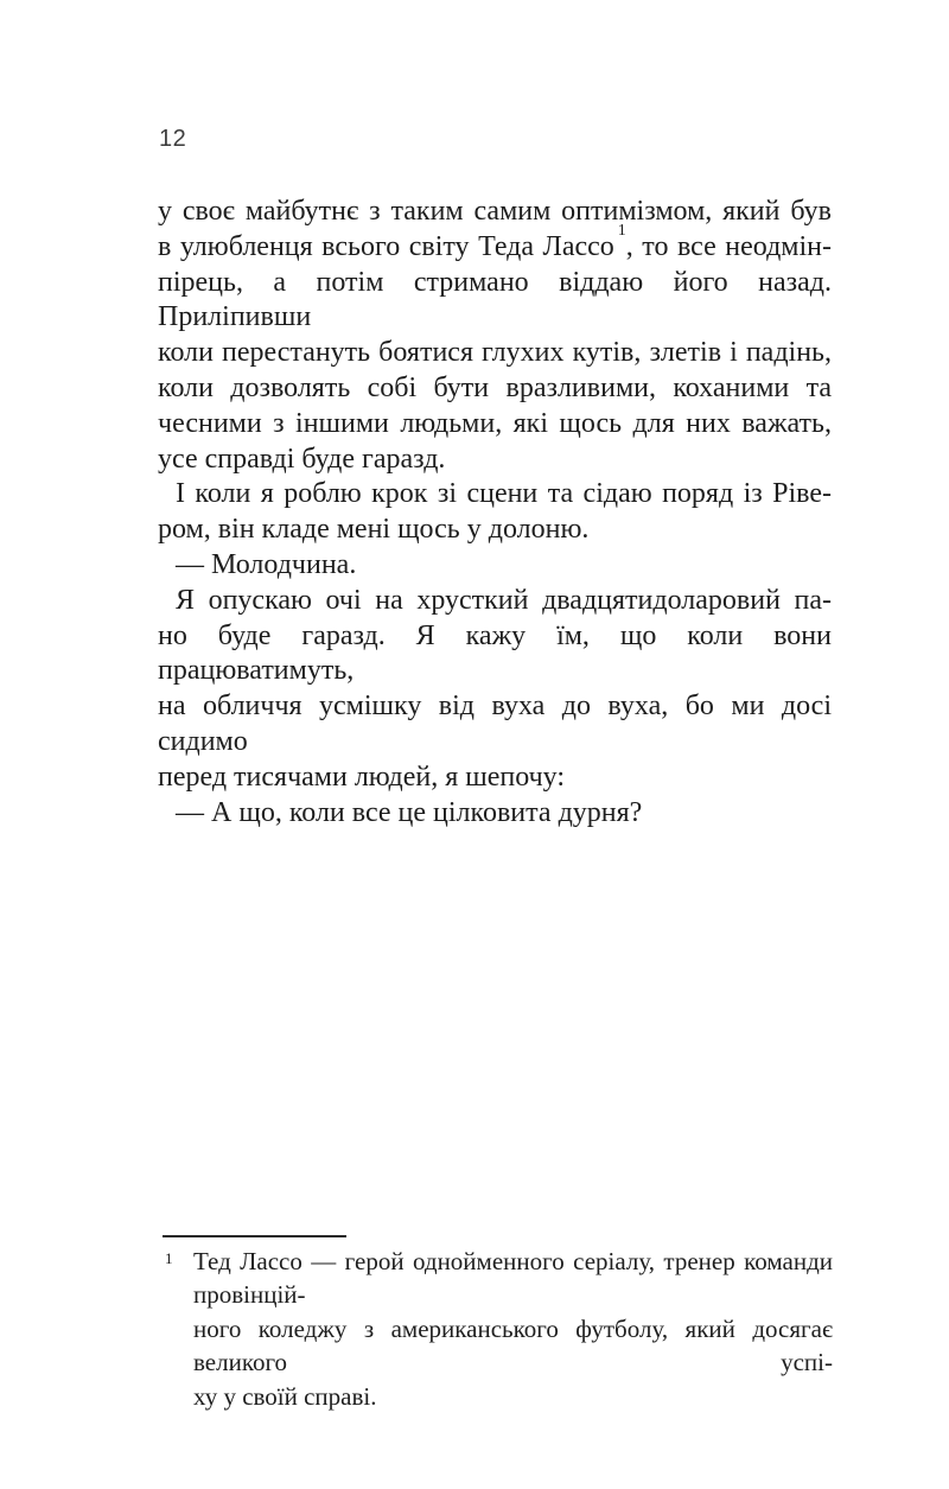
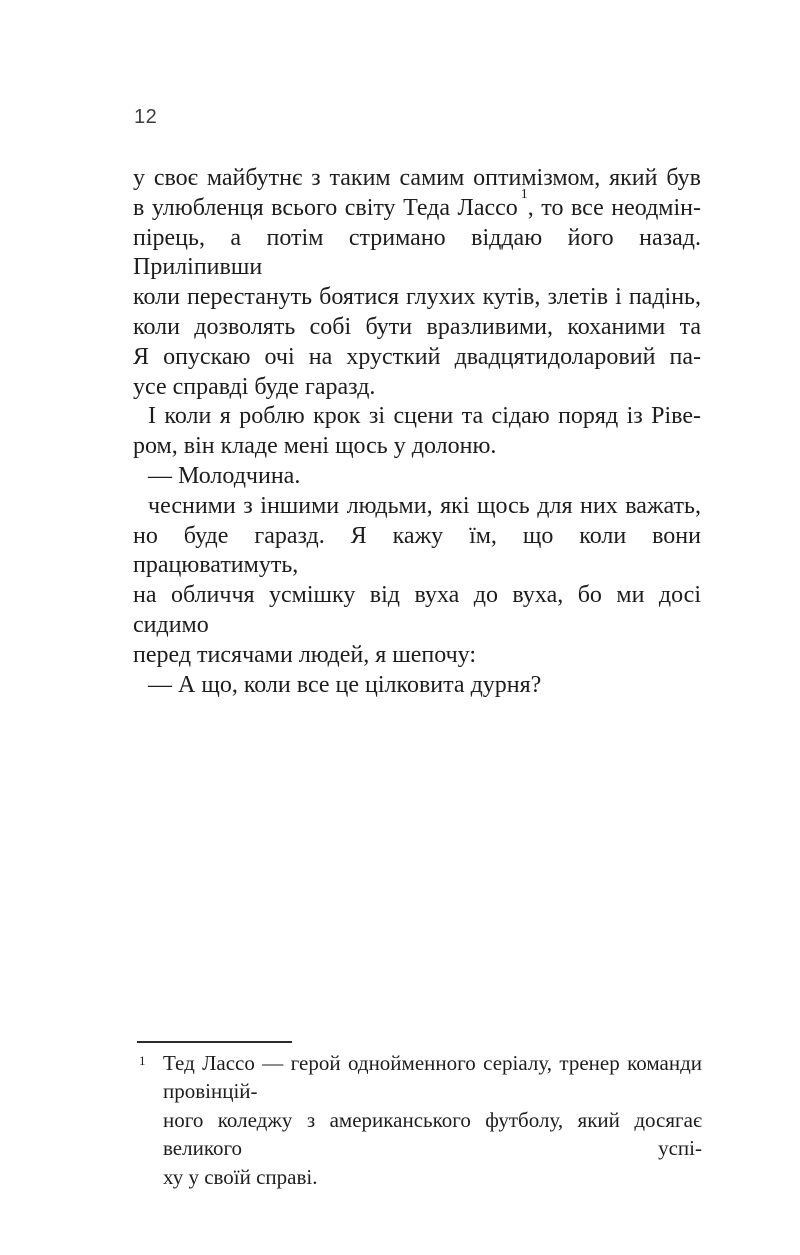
  12
  у своє майбутнє з таким самим оптимізмом, який був
  в улюбленця всього світу Теда Лассо1, то все неодмін-
  пірець, а потім стримано віддаю його назад. Приліпивши
  коли перестануть боятися глухих кутів, злетів і падінь,
  коли дозволять собі бути вразливими, коханими та
- чесними з іншими людьми, які щось для них важать,
+ Я опускаю очі на хрусткий двадцятидоларовий па-
  усе справді буде гаразд.
  І коли я роблю крок зі сцени та сідаю поряд із Ріве-
  ром, він кладе мені щось у долоню.
  — Молодчина.
- Я опускаю очі на хрусткий двадцятидоларовий па-
+ чесними з іншими людьми, які щось для них важать,
  но буде гаразд. Я кажу їм, що коли вони працюватимуть,
  на обличчя усмішку від вуха до вуха, бо ми досі сидимо
  перед тисячами людей, я шепочу:
  — А що, коли все це цілковита дурня?
  1
  Тед Лассо — герой однойменного серіалу, тренер команди провінцій-
  ного коледжу з американського футболу, який досягає великого успі-
  ху у своїй справі.
